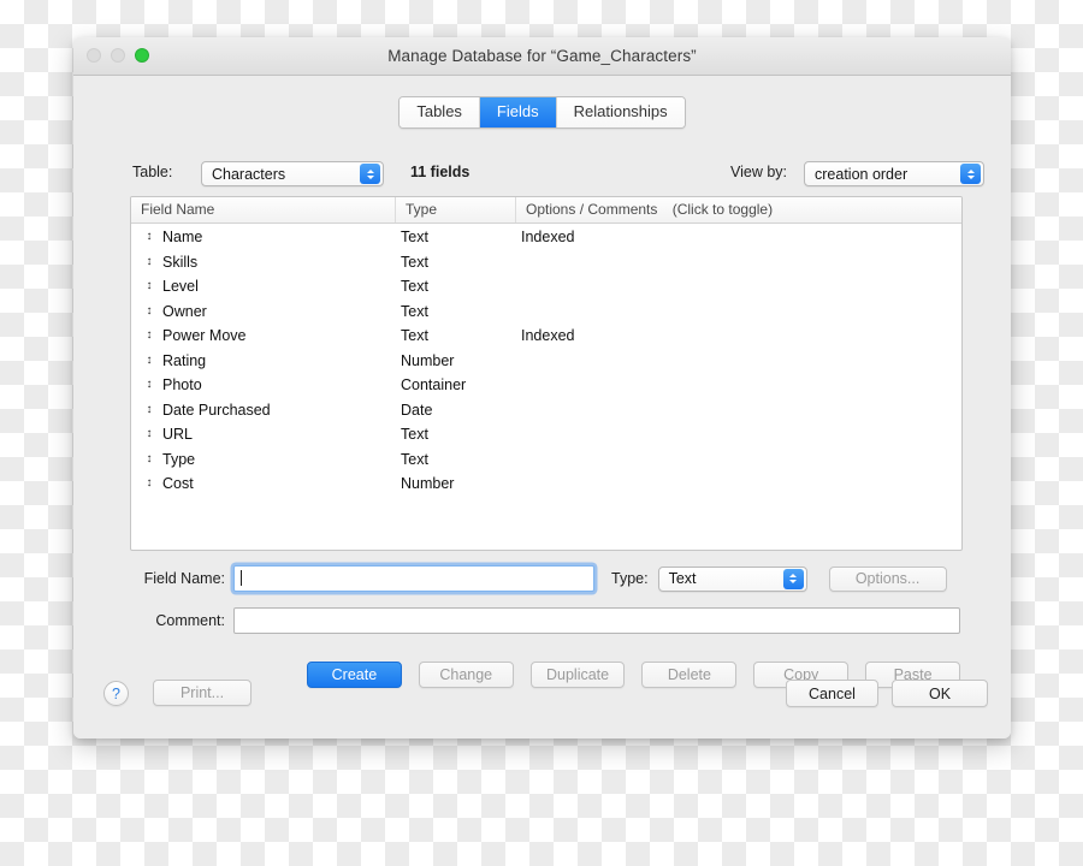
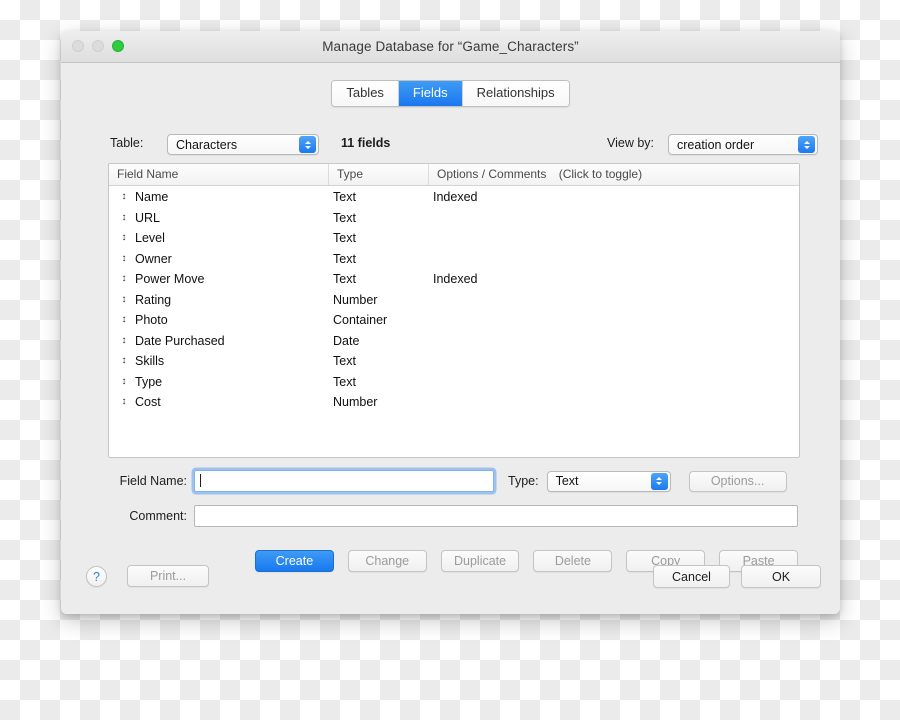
  Manage Database for “Game_Characters”
  Tables
  Fields
  Relationships
  Table:
  Characters
  11 fields
  View by:
  creation order
  Field Name
  Type
  Options / Comments (Click to toggle)
  ↕
  Name
  Text
  Indexed
  ↕
- Skills
+ URL
  Text
  ↕
  Level
  Text
  ↕
  Owner
  Text
  ↕
  Power Move
  Text
  Indexed
  ↕
  Rating
  Number
  ↕
  Photo
  Container
  ↕
  Date Purchased
  Date
  ↕
- URL
+ Skills
  Text
  ↕
  Type
  Text
  ↕
  Cost
  Number
  Field Name:
  Type:
  Text
  Options...
  Comment:
  Create
  Change
  Duplicate
  Delete
  Copy
  Paste
  ?
  Print...
  Cancel
  OK
